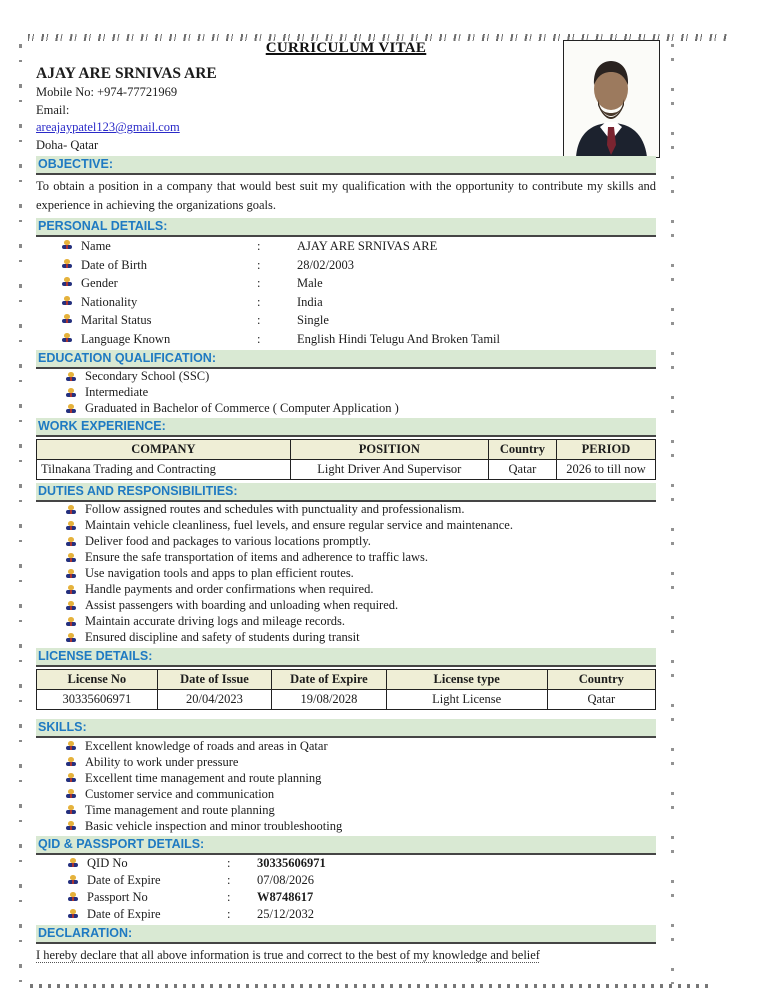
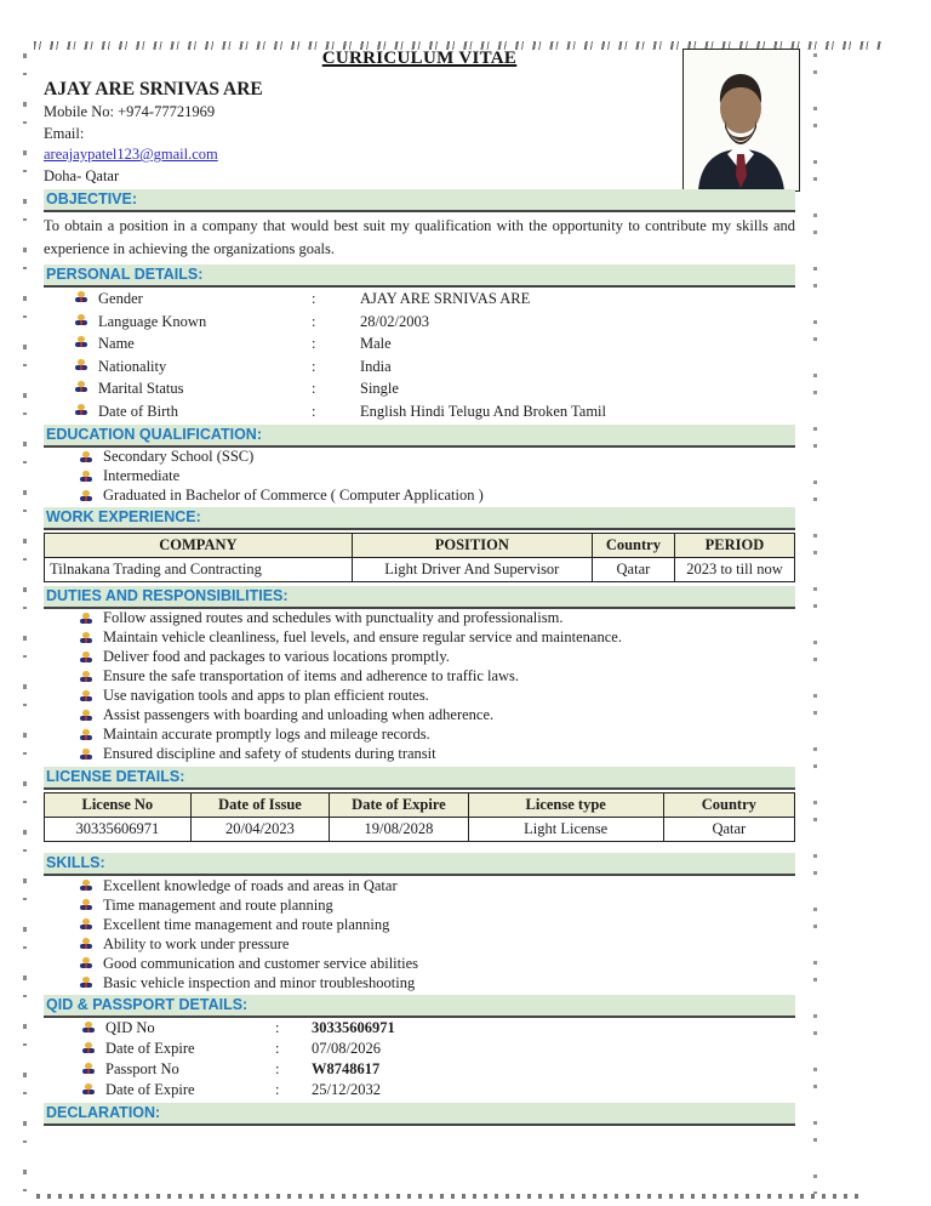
  CURRICULUM VITAE
  AJAY ARE SRNIVAS ARE
  Mobile No: +974-77721969
  Email:
  areajaypatel123@gmail.com
  Doha- Qatar
  OBJECTIVE:
  To obtain a position in a company that would best suit my qualification with the opportunity to contribute my skills and experience in achieving the organizations goals.
  PERSONAL DETAILS:
- Name
+ Gender
  :
  AJAY ARE SRNIVAS ARE
- Date of Birth
+ Language Known
  :
  28/02/2003
- Gender
+ Name
  :
  Male
  Nationality
  :
  India
  Marital Status
  :
  Single
- Language Known
+ Date of Birth
  :
  English Hindi Telugu And Broken Tamil
  EDUCATION QUALIFICATION:
  Secondary School (SSC)
  Intermediate
  Graduated in Bachelor of Commerce ( Computer Application )
  WORK EXPERIENCE:
  COMPANY	POSITION	Country	PERIOD
- Tilnakana Trading and Contracting	Light Driver And Supervisor	Qatar	2026 to till now
+ Tilnakana Trading and Contracting	Light Driver And Supervisor	Qatar	2023 to till now
  DUTIES AND RESPONSIBILITIES:
  Follow assigned routes and schedules with punctuality and professionalism.
  Maintain vehicle cleanliness, fuel levels, and ensure regular service and maintenance.
  Deliver food and packages to various locations promptly.
  Ensure the safe transportation of items and adherence to traffic laws.
  Use navigation tools and apps to plan efficient routes.
- Handle payments and order confirmations when required.
- Assist passengers with boarding and unloading when required.
+ Assist passengers with boarding and unloading when adherence.
- Maintain accurate driving logs and mileage records.
+ Maintain accurate promptly logs and mileage records.
  Ensured discipline and safety of students during transit
  LICENSE DETAILS:
  License No	Date of Issue	Date of Expire	License type	Country
  30335606971	20/04/2023	19/08/2028	Light License	Qatar
  SKILLS:
  Excellent knowledge of roads and areas in Qatar
- Ability to work under pressure
+ Time management and route planning
  Excellent time management and route planning
- Customer service and communication
- Time management and route planning
+ Ability to work under pressure
+ Good communication and customer service abilities
  Basic vehicle inspection and minor troubleshooting
  QID & PASSPORT DETAILS:
  QID No
  :
  30335606971
  Date of Expire
  :
  07/08/2026
  Passport No
  :
  W8748617
  Date of Expire
  :
  25/12/2032
  DECLARATION:
- I hereby declare that all above information is true and correct to the best of my knowledge and belief
